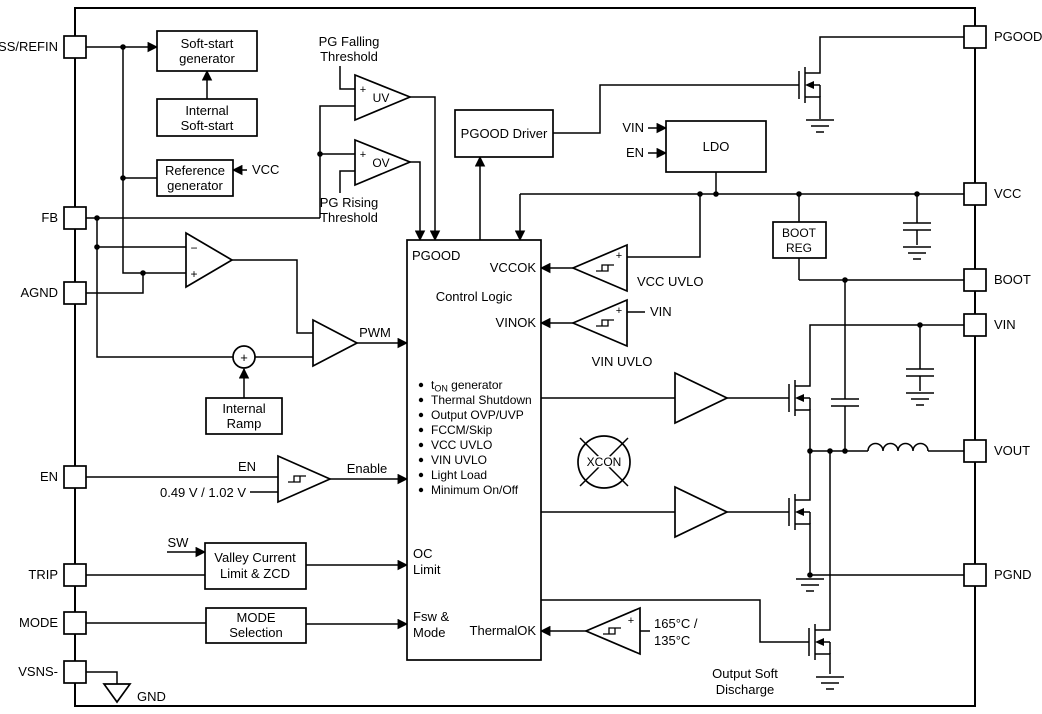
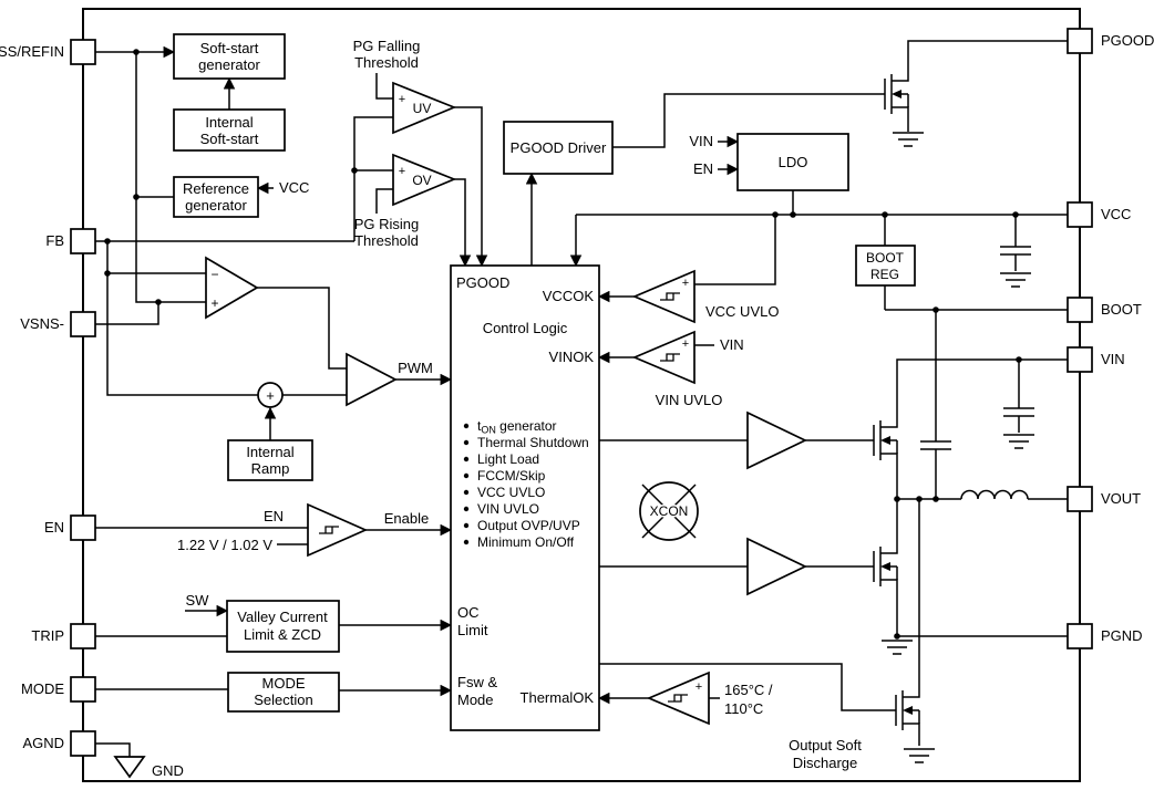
  SS/REFIN
  FB
- AGND
+ VSNS-
  EN
  TRIP
  MODE
- VSNS-
+ AGND
  PGOOD
  VCC
  BOOT
  VIN
  VOUT
  PGND
  Soft-start
  generator
  Internal
  Soft-start
  Reference
  generator
  PGOOD Driver
  LDO
  Internal
  Ramp
  Valley Current
  Limit & ZCD
  MODE
  Selection
  BOOT
  REG
  PG Falling
  Threshold
  PG Rising
  Threshold
  UV
  OV
  +
  +
  −
  +
  +
  +
  +
  +
  VCC UVLO
  VIN
  VIN UVLO
  165°C /
- 135°C
+ 110°C
- 0.49 V / 1.02 V
+ 1.22 V / 1.02 V
  VCC
  VIN
  EN
  PWM
  EN
  Enable
  SW
  GND
  XCON
  PGOOD
  VCCOK
  Control Logic
  VINOK
  tON generator
  Thermal Shutdown
- Output OVP/UVP
+ Light Load
  FCCM/Skip
  VCC UVLO
  VIN UVLO
- Light Load
+ Output OVP/UVP
  Minimum On/Off
  OC
  Limit
  Fsw &
  Mode
  ThermalOK
  Output Soft
  Discharge
